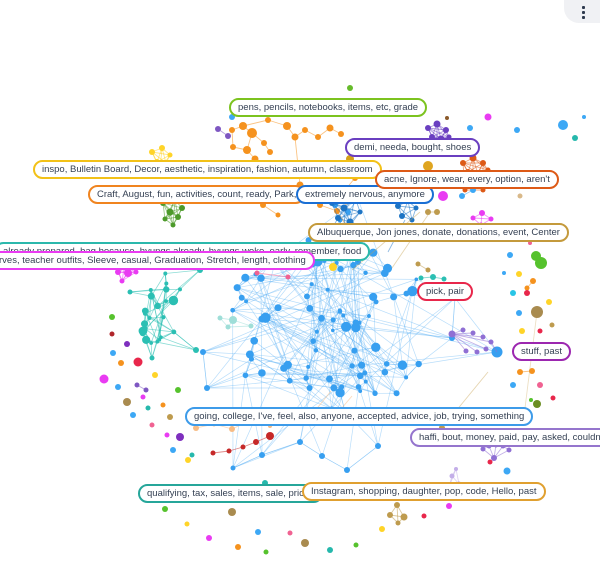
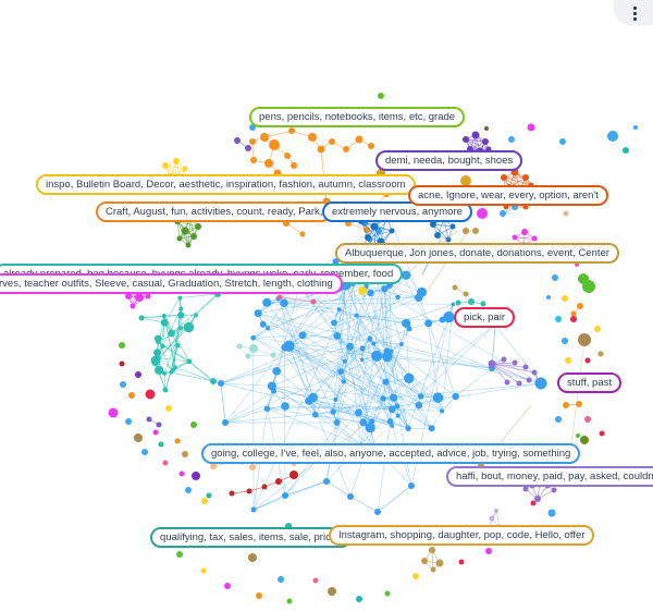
  pens, pencils, notebooks, items, etc, grade
  demi, needa, bought, shoes
  inspo, Bulletin Board, Decor, aesthetic, inspiration, fashion, autumn, classroom
  Craft, August, fun, activities, count, ready, Park
  extremely nervous, anymore
  acne, Ignore, wear, every, option, aren't
  Albuquerque, Jon jones, donate, donations, event, Center
  rves, teacher outfits, Sleeve, casual, Graduation, Stretch, length, clothing
  pick, pair
  stuff, past
  going, college, I've, feel, also, anyone, accepted, advice, job, trying, something
  haffi, bout, money, paid, pay, asked, couldn
  qualifying, tax, sales, items, sale, pri
- Instagram, shopping, daughter, pop, code, Hello, past
+ Instagram, shopping, daughter, pop, code, Hello, offer
